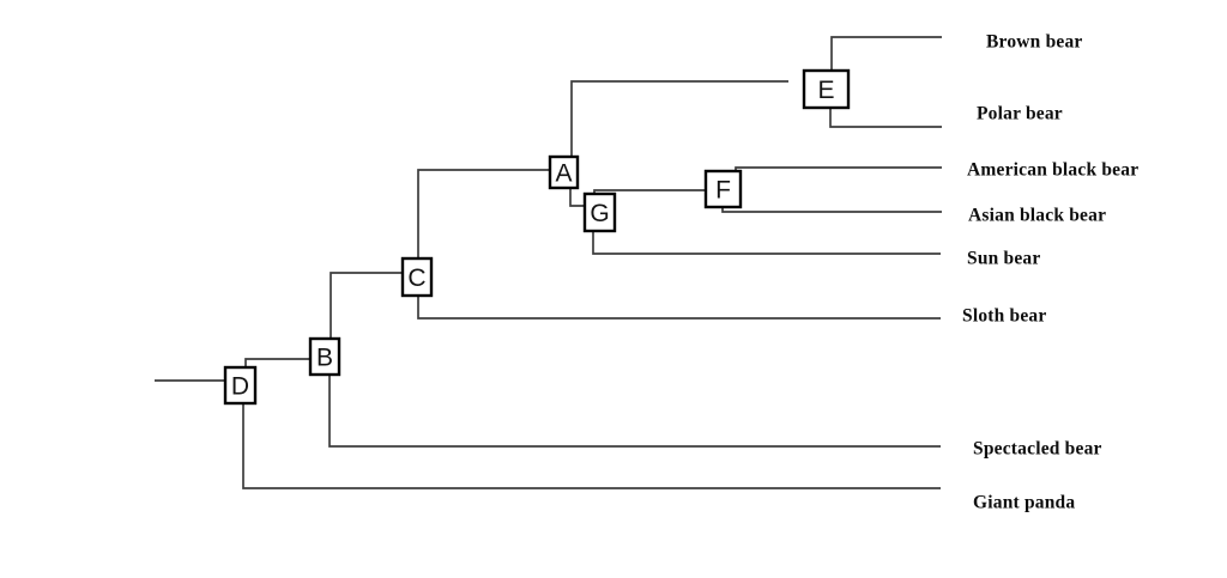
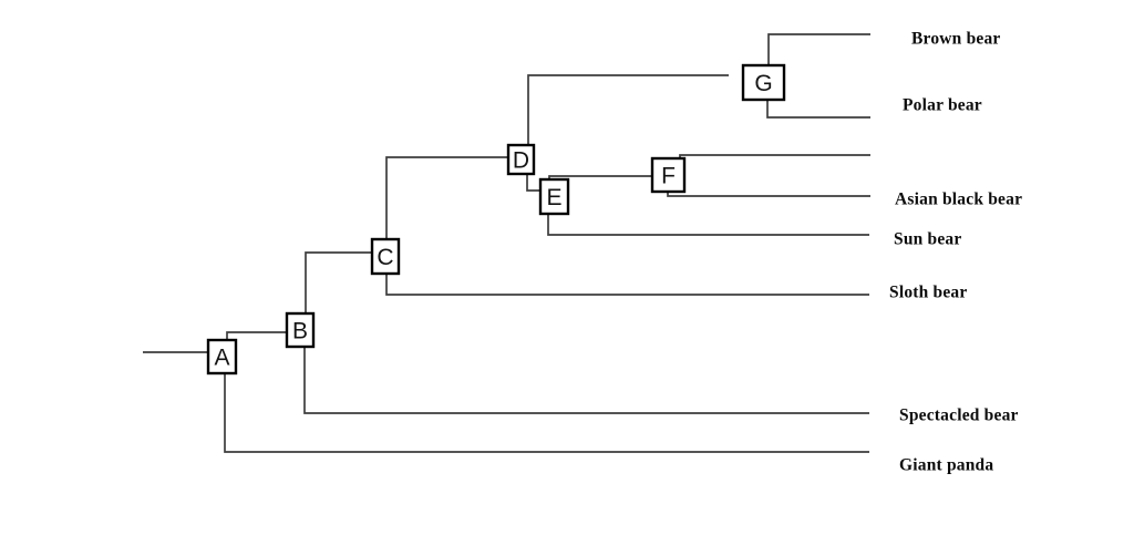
- D
+ A
  B
  C
- A
+ D
- G
+ E
  F
- E
+ G
  Brown bear
  Polar bear
- American black bear
  Asian black bear
  Sun bear
  Sloth bear
  Spectacled bear
  Giant panda
